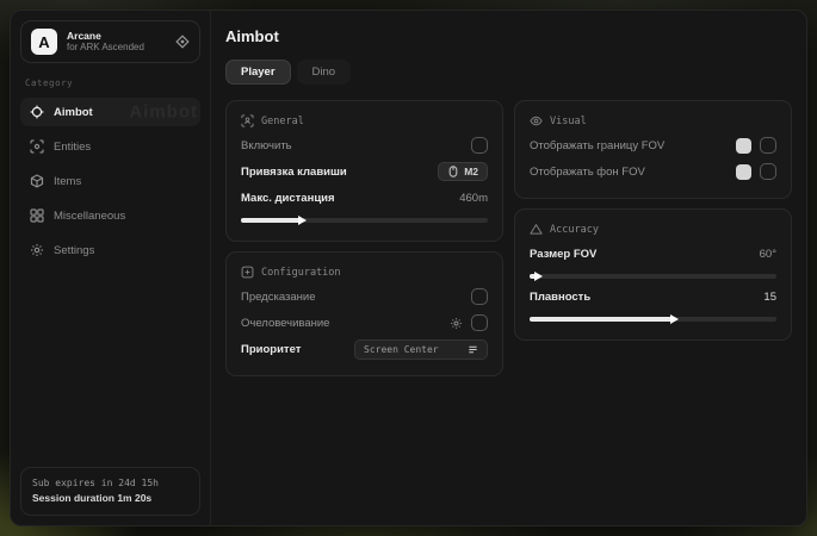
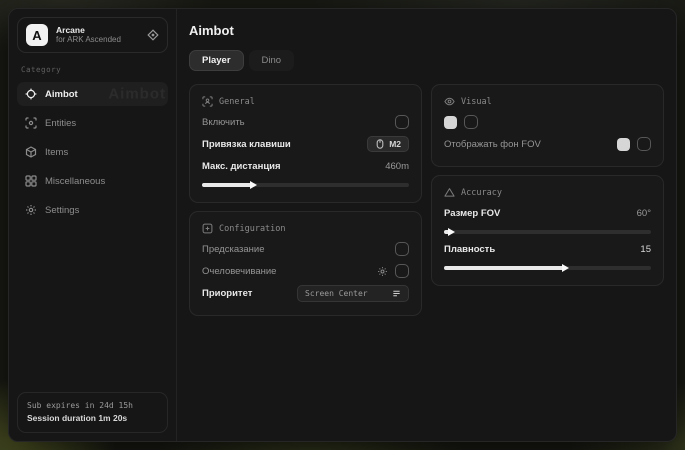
  A
  Arcane
  for ARK Ascended
  Category
  Aimbot
  Entities
  Items
  Miscellaneous
  Settings
  Sub expires in 24d 15h
  Session duration 1m 20s
  Aimbot
  Player
  Dino
  General
  Включить
  Привязка клавиши
  M2
  Макс. дистанция
  460m
  Configuration
  Предсказание
  Очеловечивание
  Приоритет
  Screen Center
  Visual
- Отображать границу FOV
  Отображать фон FOV
  Accuracy
  Размер FOV
  60°
  Плавность
  15
